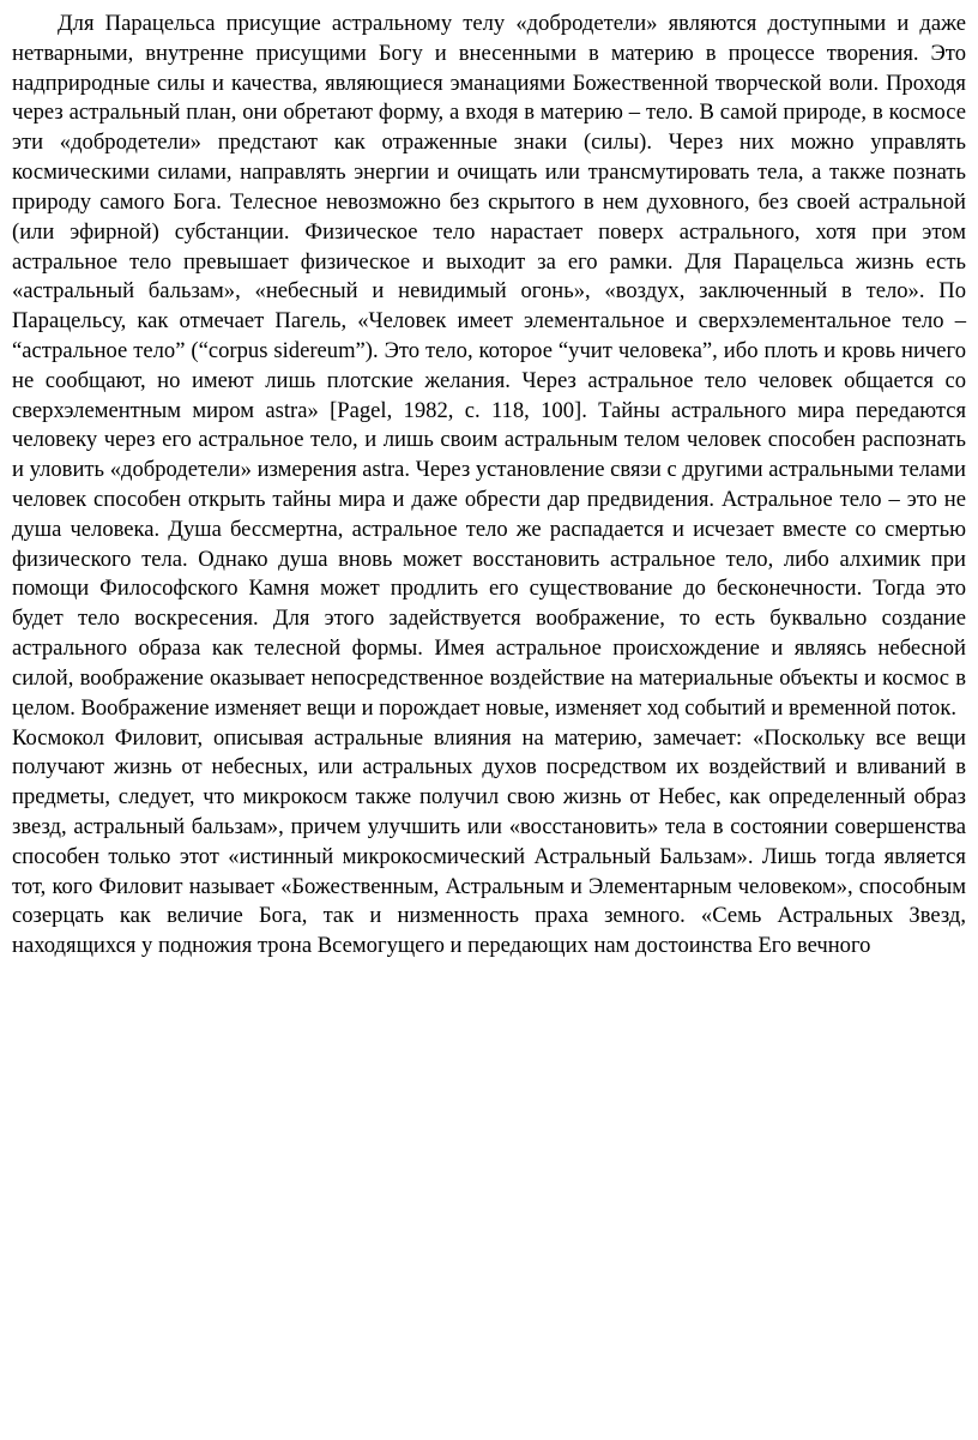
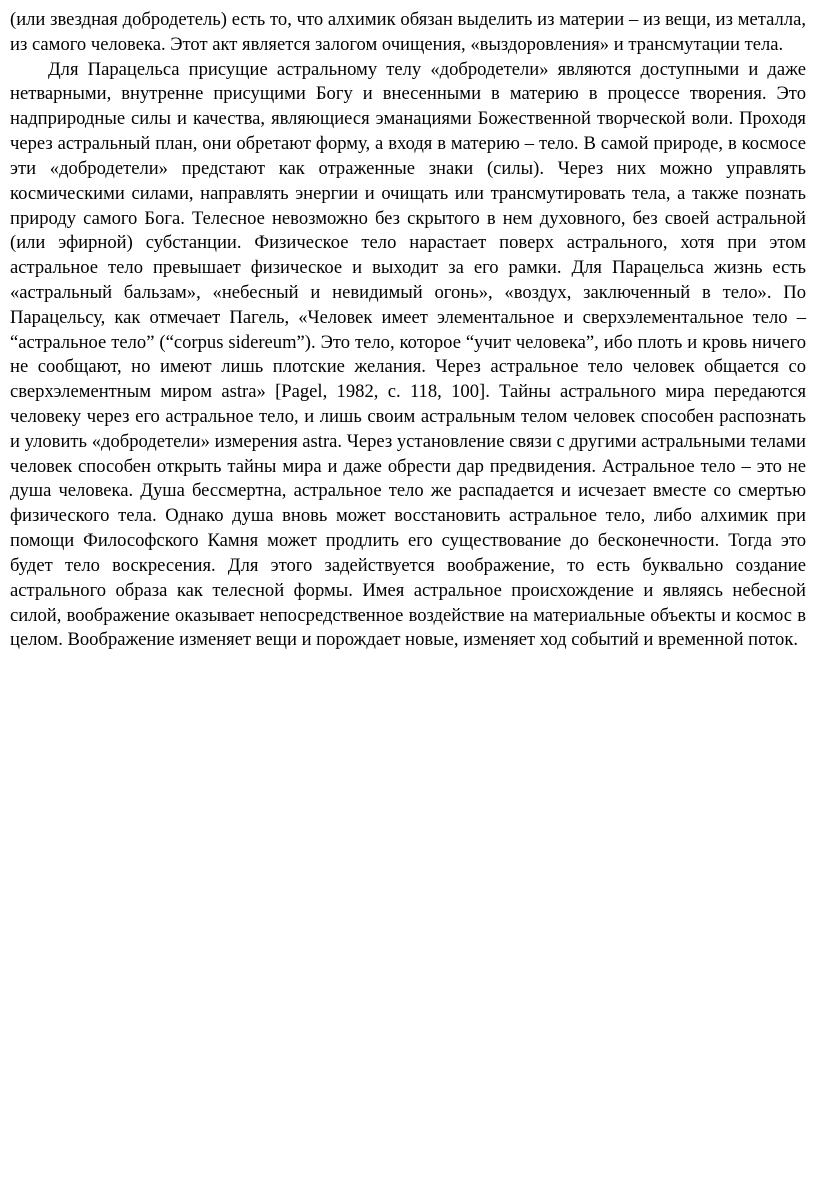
+ (или звездная добродетель) есть то, что алхимик обязан выделить из материи – из вещи, из металла, из самого человека. Этот акт является залогом очищения, «выздоровления» и трансмутации тела.
  Для Парацельса присущие астральному телу «добродетели» являются доступными и даже нетварными, внутренне присущими Богу и внесенными в материю в процессе творения. Это надприродные силы и качества, являющиеся эманациями Божественной творческой воли. Проходя через астральный план, они обретают форму, а входя в материю – тело. В самой природе, в космосе эти «добродетели» предстают как отраженные знаки (силы). Через них можно управлять космическими силами, направлять энергии и очищать или трансмутировать тела, а также познать природу самого Бога. Телесное невозможно без скрытого в нем духовного, без своей астральной (или эфирной) субстанции. Физическое тело нарастает поверх астрального, хотя при этом астральное тело превышает физическое и выходит за его рамки. Для Парацельса жизнь есть «астральный бальзам», «небесный и невидимый огонь», «воздух, заключенный в тело». По Парацельсу, как отмечает Пагель, «Человек имеет элементальное и сверхэлементальное тело – “астральное тело” (“corpus sidereum”). Это тело, которое “учит человека”, ибо плоть и кровь ничего не сообщают, но имеют лишь плотские желания. Через астральное тело человек общается со сверхэлементным миром astra» [Pagel, 1982, c. 118, 100]. Тайны астрального мира передаются человеку через его астральное тело, и лишь своим астральным телом человек способен распознать и уловить «добродетели» измерения astra. Через установление связи с другими астральными телами человек способен открыть тайны мира и даже обрести дар предвидения. Астральное тело – это не душа человека. Душа бессмертна, астральное тело же распадается и исчезает вместе со смертью физического тела. Однако душа вновь может восстановить астральное тело, либо алхимик при помощи Философского Камня может продлить его существование до бесконечности. Тогда это будет тело воскресения. Для этого задействуется воображение, то есть буквально создание астрального образа как телесной формы. Имея астральное происхождение и являясь небесной силой, воображение оказывает непосредственное воздействие на материальные объекты и космос в целом. Воображение изменяет вещи и порождает новые, изменяет ход событий и временной поток.
- Космокол Филовит, описывая астральные влияния на материю, замечает: «Поскольку все вещи получают жизнь от небесных, или астральных духов посредством их воздействий и вливаний в предметы, следует, что микрокосм также получил свою жизнь от Небес, как определенный образ звезд, астральный бальзам», причем улучшить или «восстановить» тела в состоянии совершенства способен только этот «истинный микрокосмический Астральный Бальзам». Лишь тогда является тот, кого Филовит называет «Божественным, Астральным и Элементарным человеком», способным созерцать как величие Бога, так и низменность праха земного. «Семь Астральных Звезд, находящихся у подножия трона Всемогущего и передающих нам достоинства Его вечного
